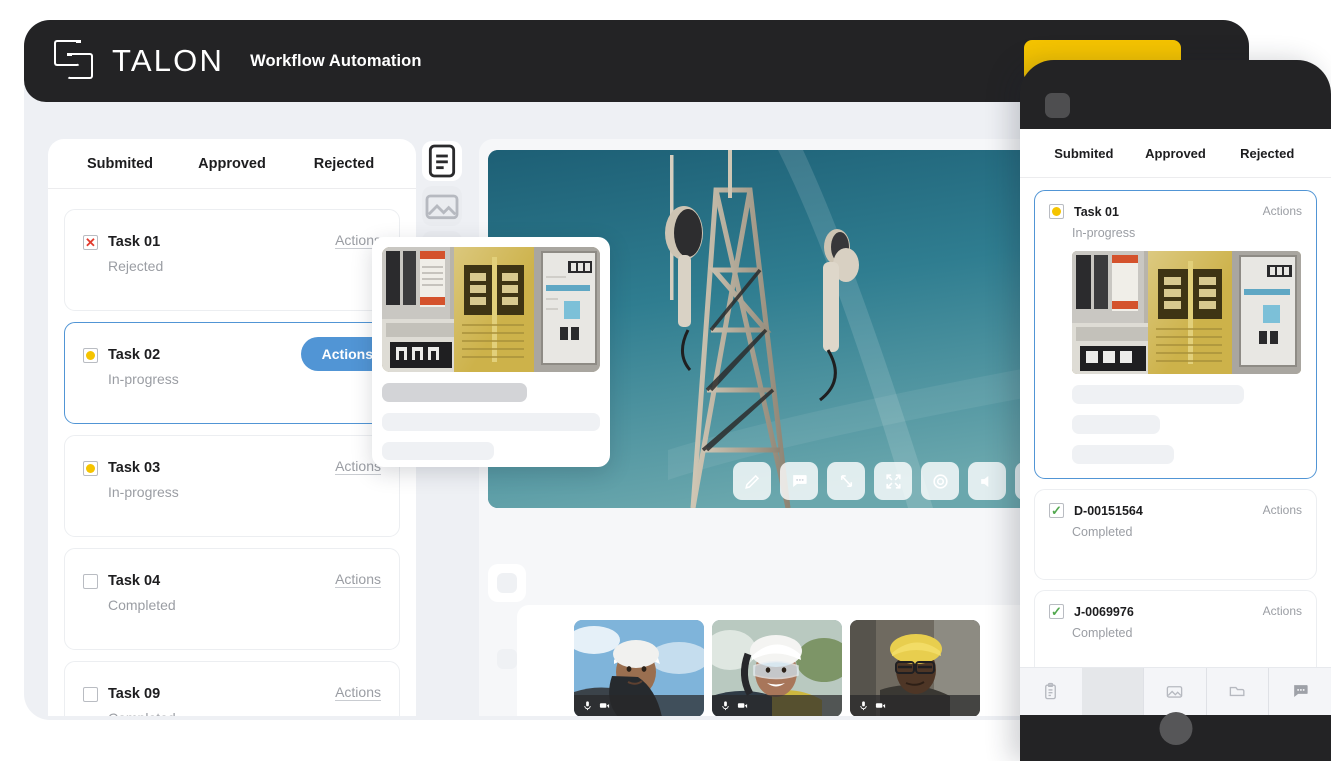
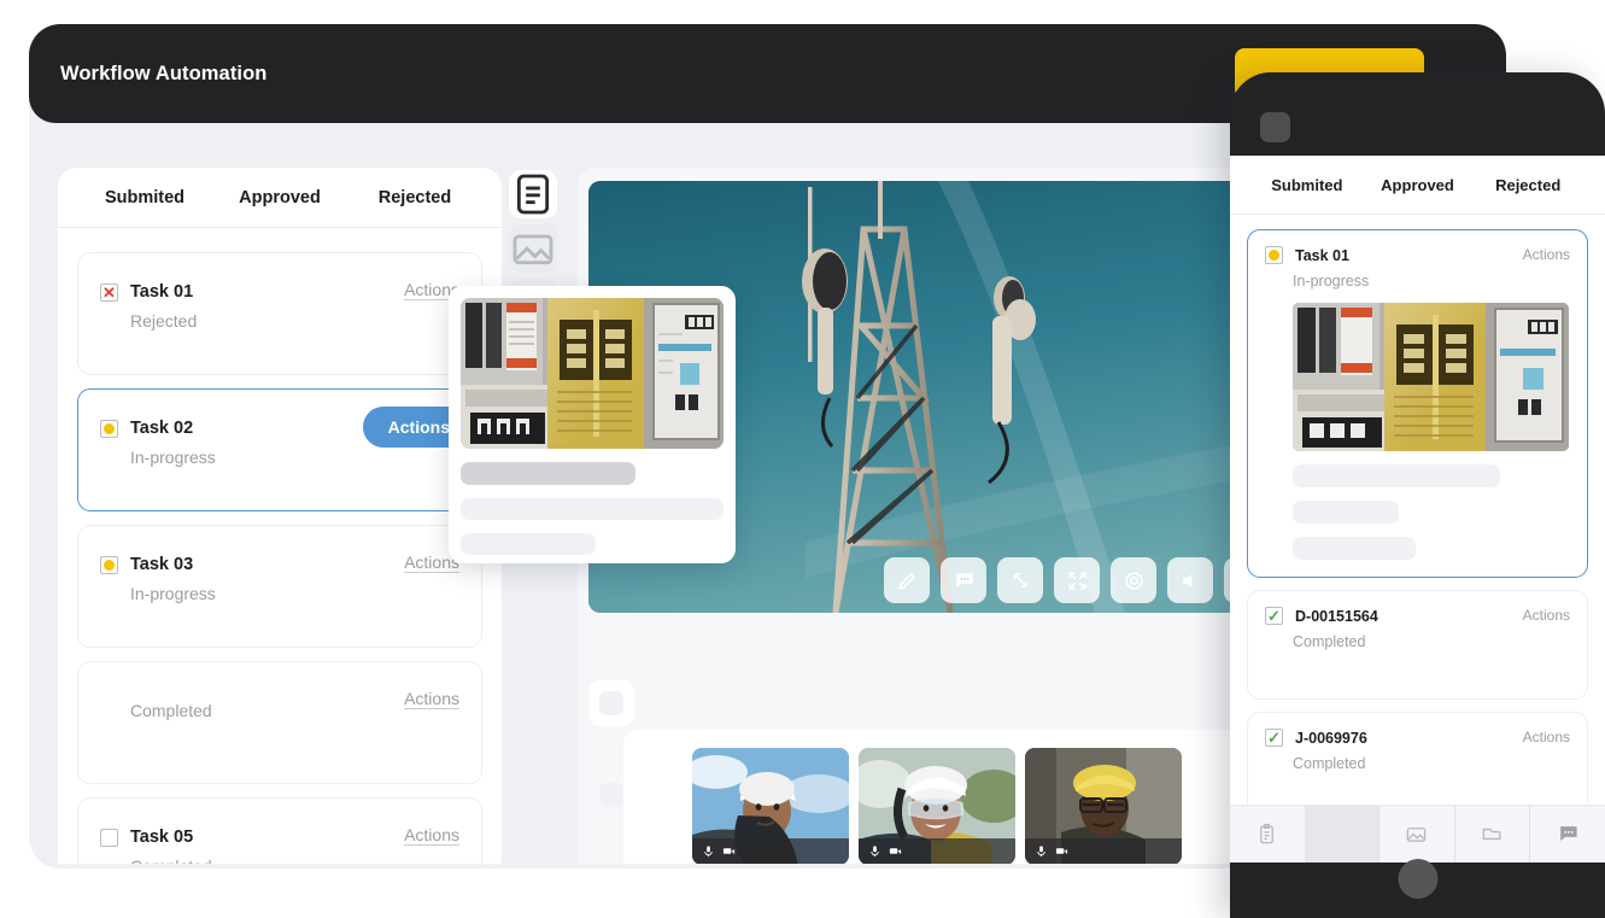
- TALON
  Workflow Automation
  Submited
  Approved
  Rejected
  ✕
  Task 01
  Rejected
  Action
  Task 02
  In-progress
  Actions
  Task 03
  In-progress
  Actions
- Task 04
  Completed
  Actions
- Task 09
+ Task 05
  Actions
  Submited
  Approved
  Rejected
  Task 01
  In-progress
  Actions
  ✓
  D-00151564
  Completed
  Actions
  ✓
  J-0069976
  Completed
  Actions
